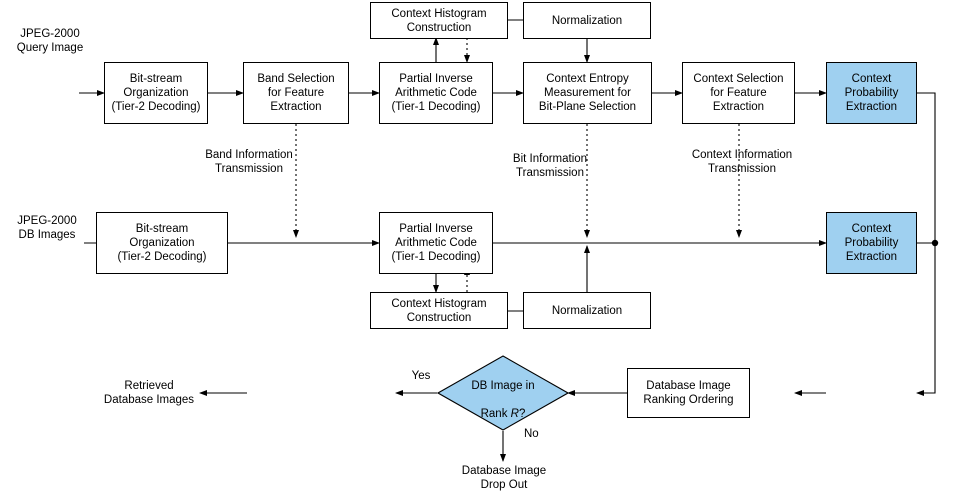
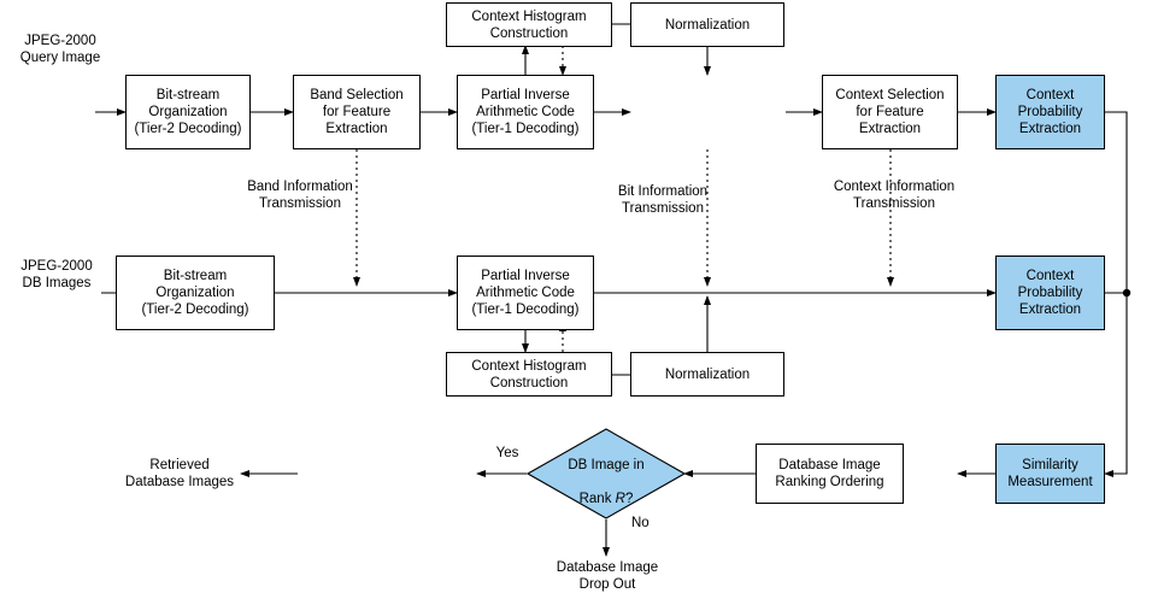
  JPEG-2000
  Query Image
  JPEG-2000
  DB Images
  Retrieved
  Database Images
  Database Image
  Drop Out
  Band Information
  Transmission
  Bit Information
  Transmission
  Context Information
  Transmission
  Context Histogram
  Construction
  Normalization
  Bit-stream
  Organization
  (Tier-2 Decoding)
  Band Selection
  for Feature
  Extraction
  Partial Inverse
  Arithmetic Code
  (Tier-1 Decoding)
- Context Entropy
- Measurement for
- Bit-Plane Selection
  Context Selection
  for Feature
  Extraction
  Context
  Probability
  Extraction
  Bit-stream
  Organization
  (Tier-2 Decoding)
  Partial Inverse
  Arithmetic Code
  (Tier-1 Decoding)
  Context
  Probability
  Extraction
  Context Histogram
  Construction
  Normalization
  Database Image
  Ranking Ordering
+ Similarity
+ Measurement
  DB Image in
  Rank R?
  Yes
  No
